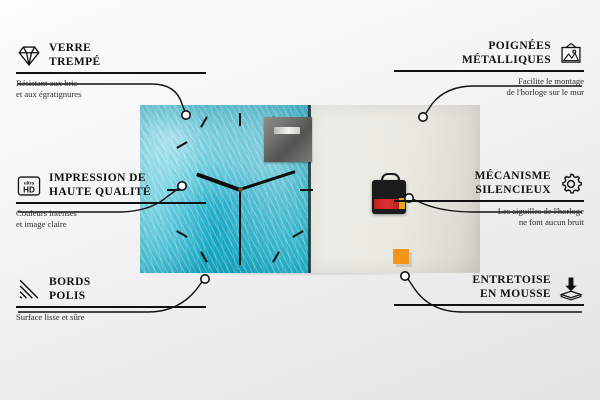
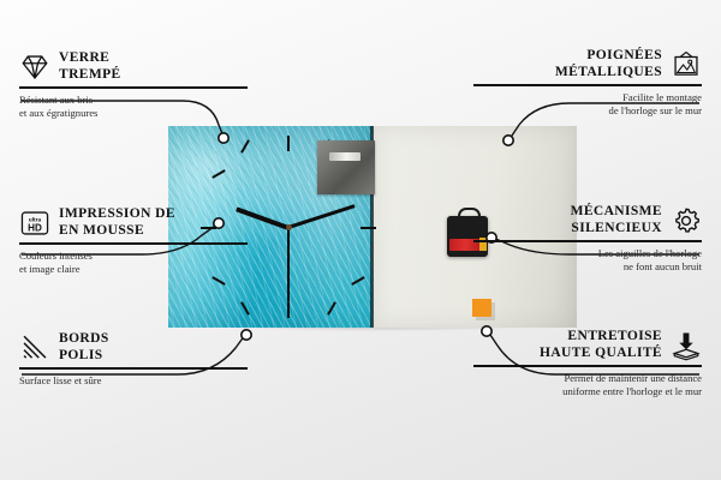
  VERRE
  TREMPÉ
  Résistant aux bris
  et aux égratignures
  HD
  IMPRESSION DE
- HAUTE QUALITÉ
+ EN MOUSSE
  Couleurs intenses
  et image claire
  BORDS
  POLIS
  Surface lisse et sûre
  POIGNÉES
  MÉTALLIQUES
  Facilite le montage
  de l'horloge sur le mur
  MÉCANISME
  SILENCIEUX
  Les aiguilles de l'horloge
  ne font aucun bruit
  ENTRETOISE
- EN MOUSSE
+ HAUTE QUALITÉ
+ Permet de maintenir une distance
+ uniforme entre l'horloge et le mur
